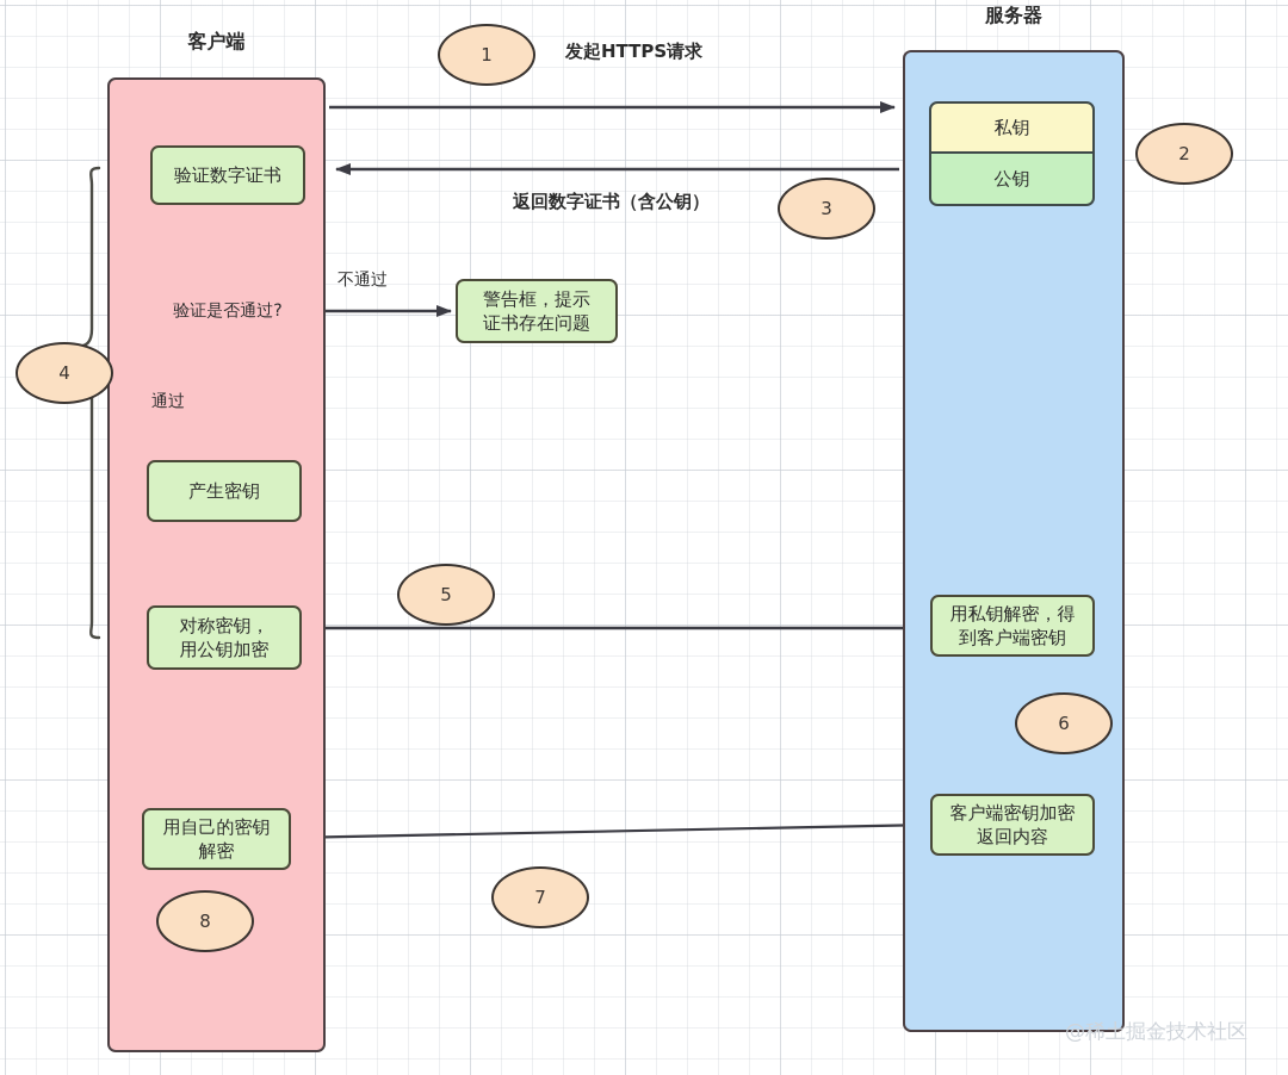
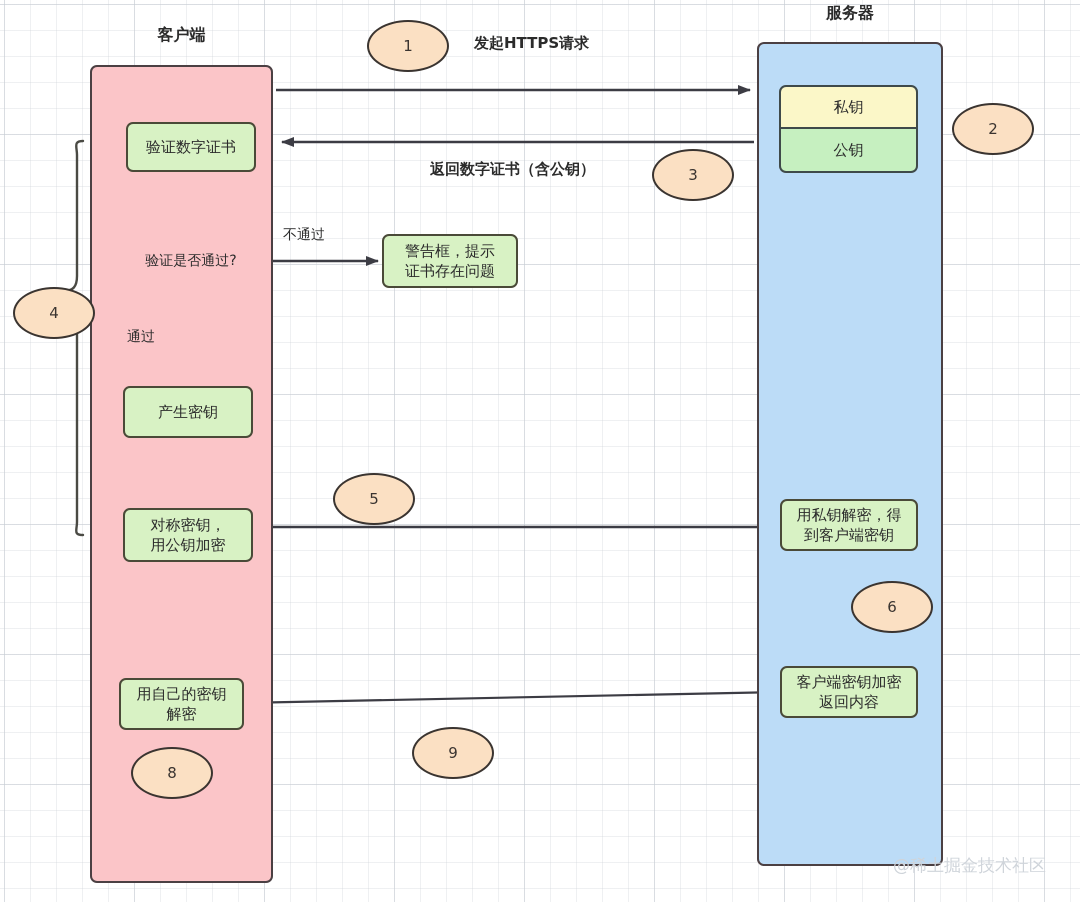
  客户端
  服务器
  验证数字证书
  验证是否通过?
  产生密钥
  对称密钥，
  用公钥加密
  用自己的密钥
  解密
  警告框，提示
  证书存在问题
  私钥
  公钥
  用私钥解密，得
  到客户端密钥
  客户端密钥加密
  返回内容
  发起HTTPS请求
  返回数字证书（含公钥）
  不通过
  通过
  1
  2
  3
  4
  5
  6
- 7
+ 9
  8
  @稀土掘金技术社区
